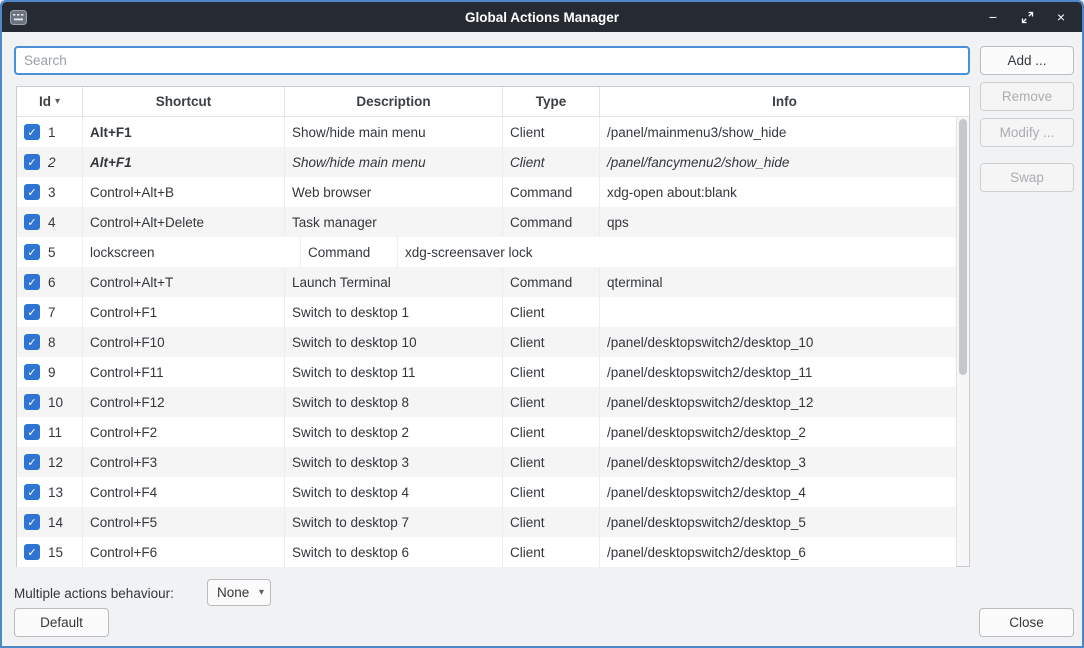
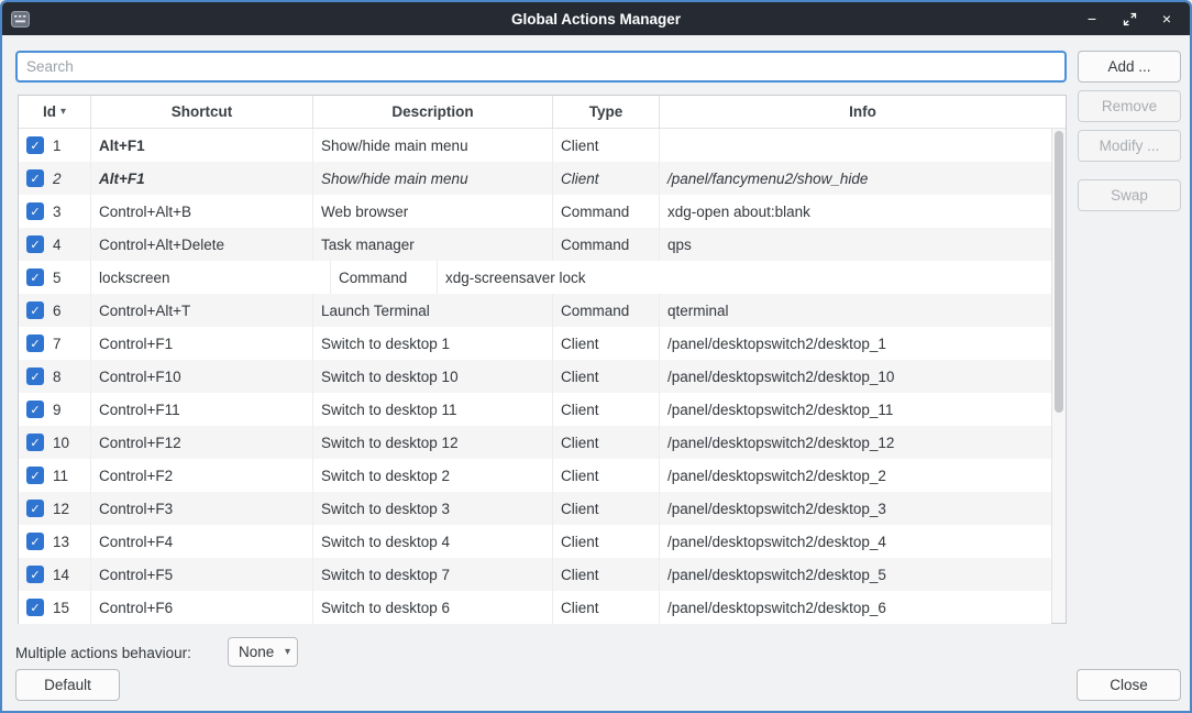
  Global Actions Manager
  −
  ×
  Search
  Add ...
  Remove
  Modify ...
  Swap
  Id
  ▾
  Shortcut
  Description
  Type
  Info
  ✓
  1
  Alt+F1
  Show/hide main menu
  Client
- /panel/mainmenu3/show_hide
  ✓
  2
  Alt+F1
  Show/hide main menu
  Client
  /panel/fancymenu2/show_hide
  ✓
  3
  Control+Alt+B
  Web browser
  Command
  xdg-open about:blank
  ✓
  4
  Control+Alt+Delete
  Task manager
  Command
  qps
  ✓
  5
  lockscreen
  Command
  xdg-screensaver lock
  ✓
  6
  Control+Alt+T
  Launch Terminal
  Command
  qterminal
  ✓
  7
  Control+F1
  Switch to desktop 1
  Client
+ /panel/desktopswitch2/desktop_1
  ✓
  8
  Control+F10
  Switch to desktop 10
  Client
  /panel/desktopswitch2/desktop_10
  ✓
  9
  Control+F11
  Switch to desktop 11
  Client
  /panel/desktopswitch2/desktop_11
  ✓
  10
  Control+F12
- Switch to desktop 8
+ Switch to desktop 12
  Client
  /panel/desktopswitch2/desktop_12
  ✓
  11
  Control+F2
  Switch to desktop 2
  Client
  /panel/desktopswitch2/desktop_2
  ✓
  12
  Control+F3
  Switch to desktop 3
  Client
  /panel/desktopswitch2/desktop_3
  ✓
  13
  Control+F4
  Switch to desktop 4
  Client
  /panel/desktopswitch2/desktop_4
  ✓
  14
  Control+F5
  Switch to desktop 7
  Client
  /panel/desktopswitch2/desktop_5
  ✓
  15
  Control+F6
  Switch to desktop 6
  Client
  /panel/desktopswitch2/desktop_6
  Multiple actions behaviour:
  None
  ▾
  Default
  Close
